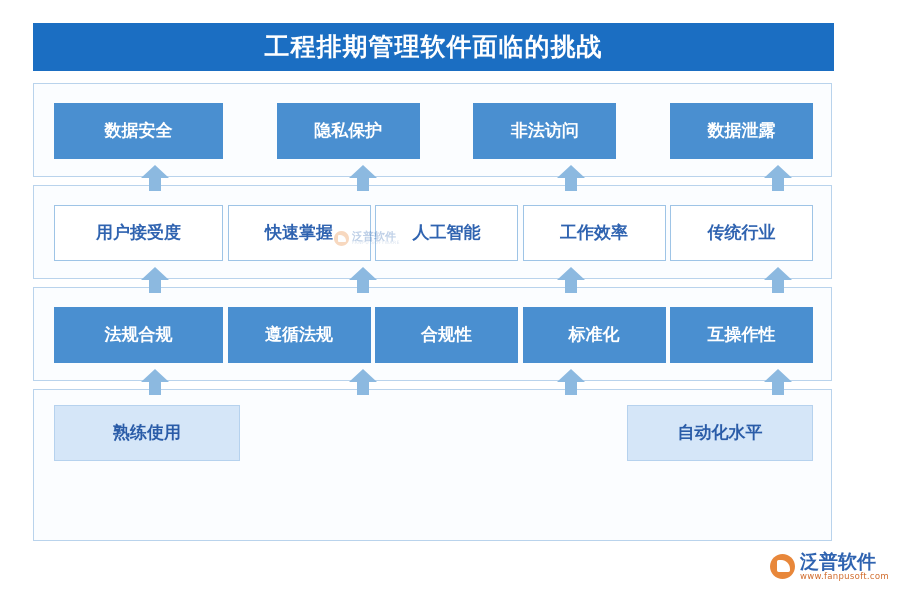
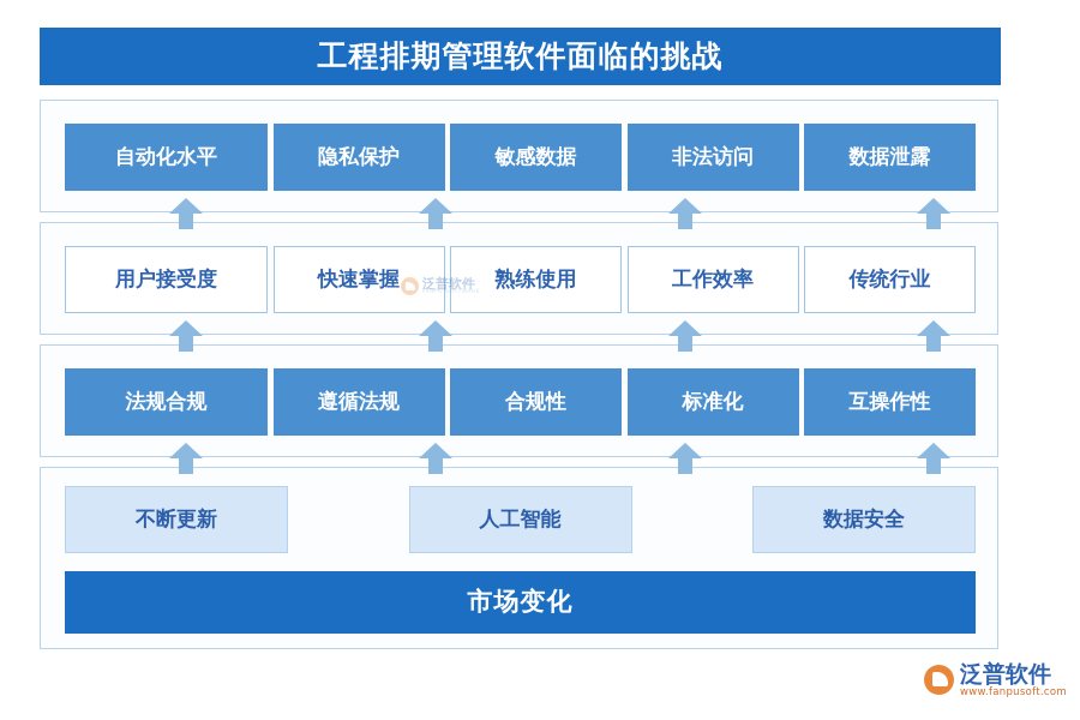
  工程排期管理软件面临的挑战
- 数据安全
+ 自动化水平
  隐私保护
+ 敏感数据
  非法访问
  数据泄露
  用户接受度
  快速掌握
- 人工智能
+ 熟练使用
  工作效率
  传统行业
  法规合规
  遵循法规
  合规性
  标准化
  互操作性
+ 不断更新
- 熟练使用
+ 人工智能
- 自动化水平
+ 数据安全
+ 市场变化
  泛普软件
  泛普软件
  www.fanpusoft.com
